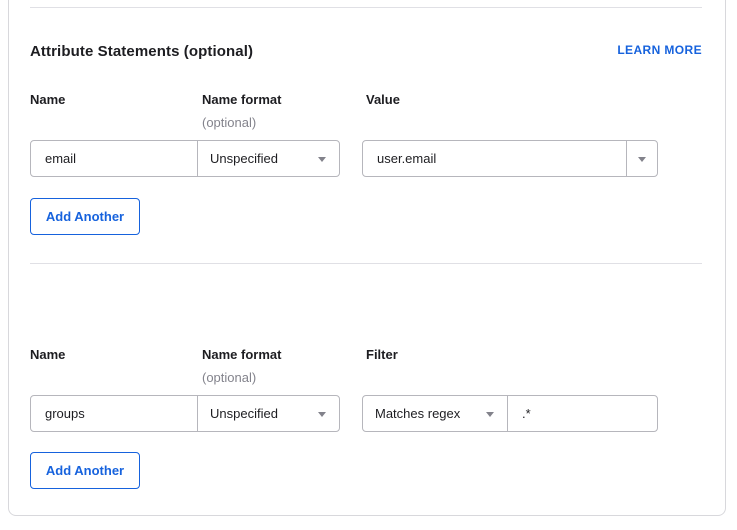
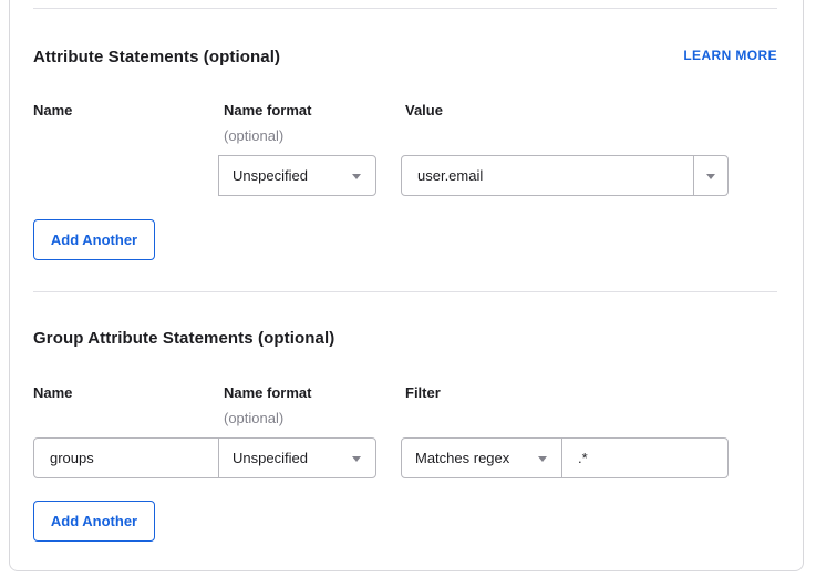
  Attribute Statements (optional)
  LEARN MORE
  Name
  Name format
  (optional)
  Value
- email
  Unspecified
  user.email
  Add Another
+ Group Attribute Statements (optional)
  Name
  Name format
  (optional)
  Filter
  groups
  Unspecified
  Matches regex
  .*
  Add Another
